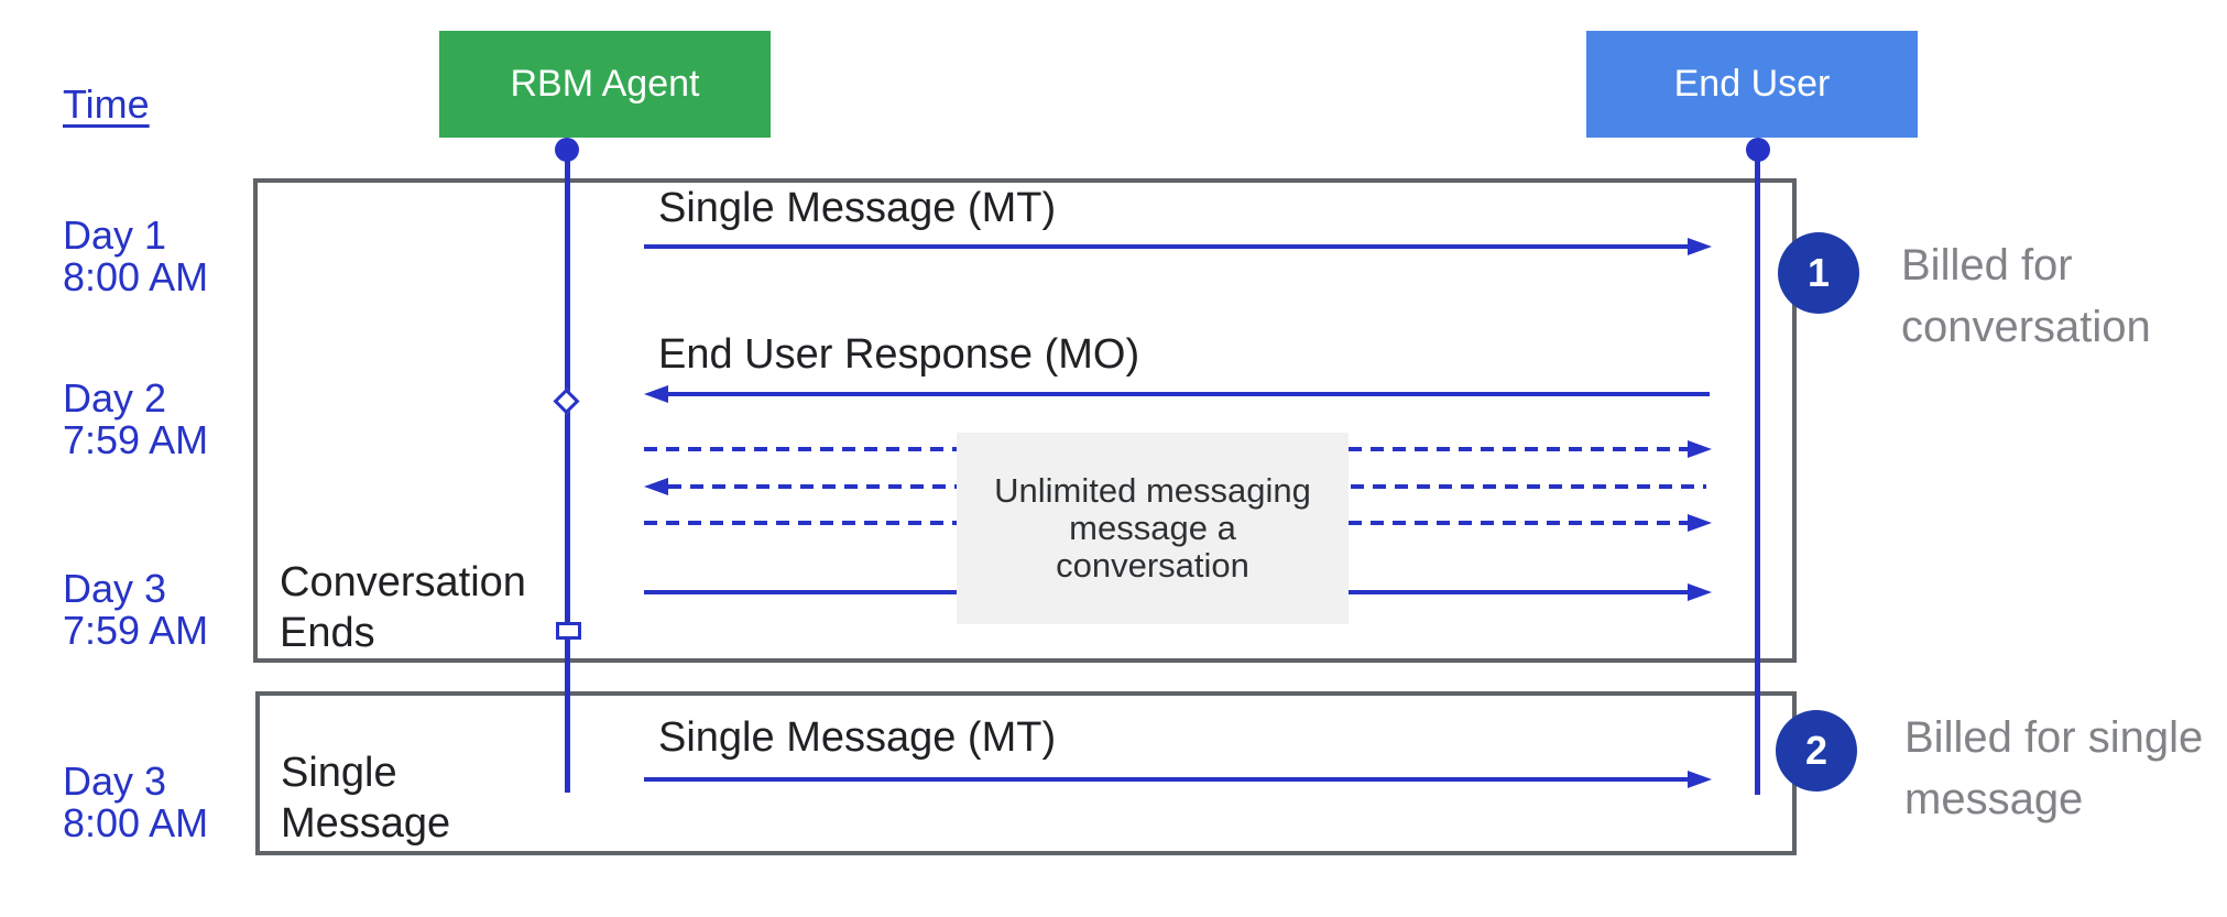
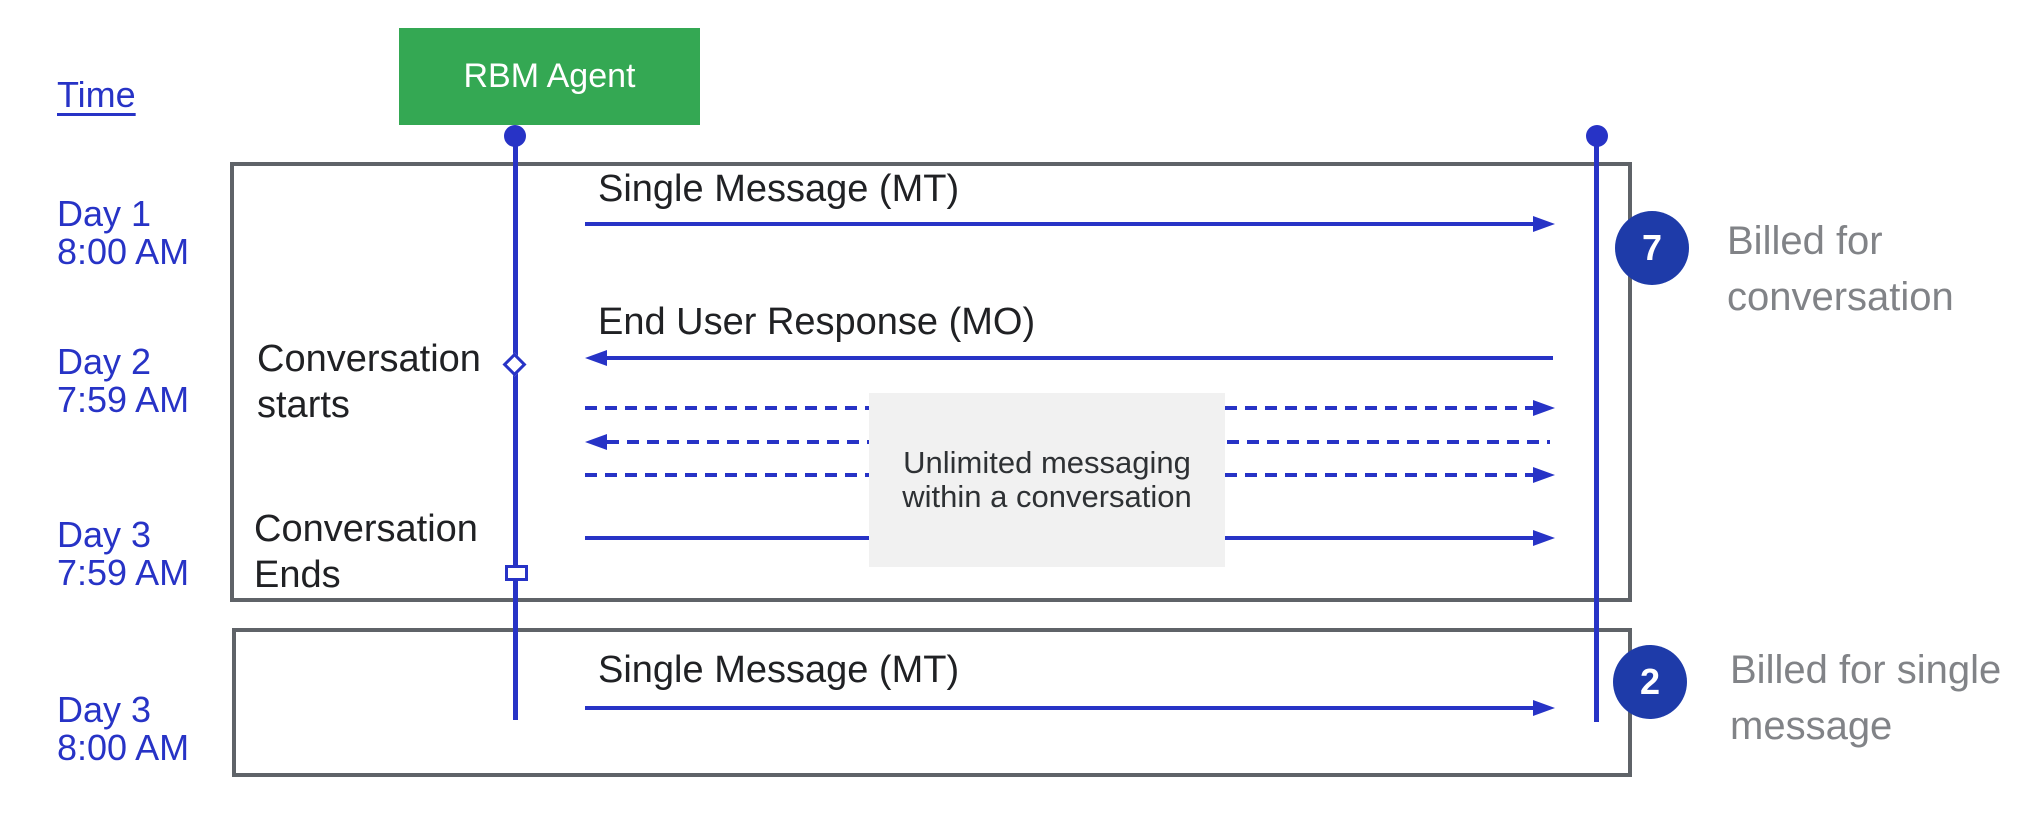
  Time
  RBM Agent
- End User
  Day 1
  8:00 AM
  Day 2
  7:59 AM
  Day 3
  7:59 AM
  Day 3
  8:00 AM
+ Conversation starts
  Conversation Ends
  Single Message (MT)
  End User Response (MO)
- Unlimited messaging message a conversation
+ Unlimited messaging within a conversation
- Single Message
  Single Message (MT)
- 1
+ 7
  Billed for conversation
  2
  Billed for single message
